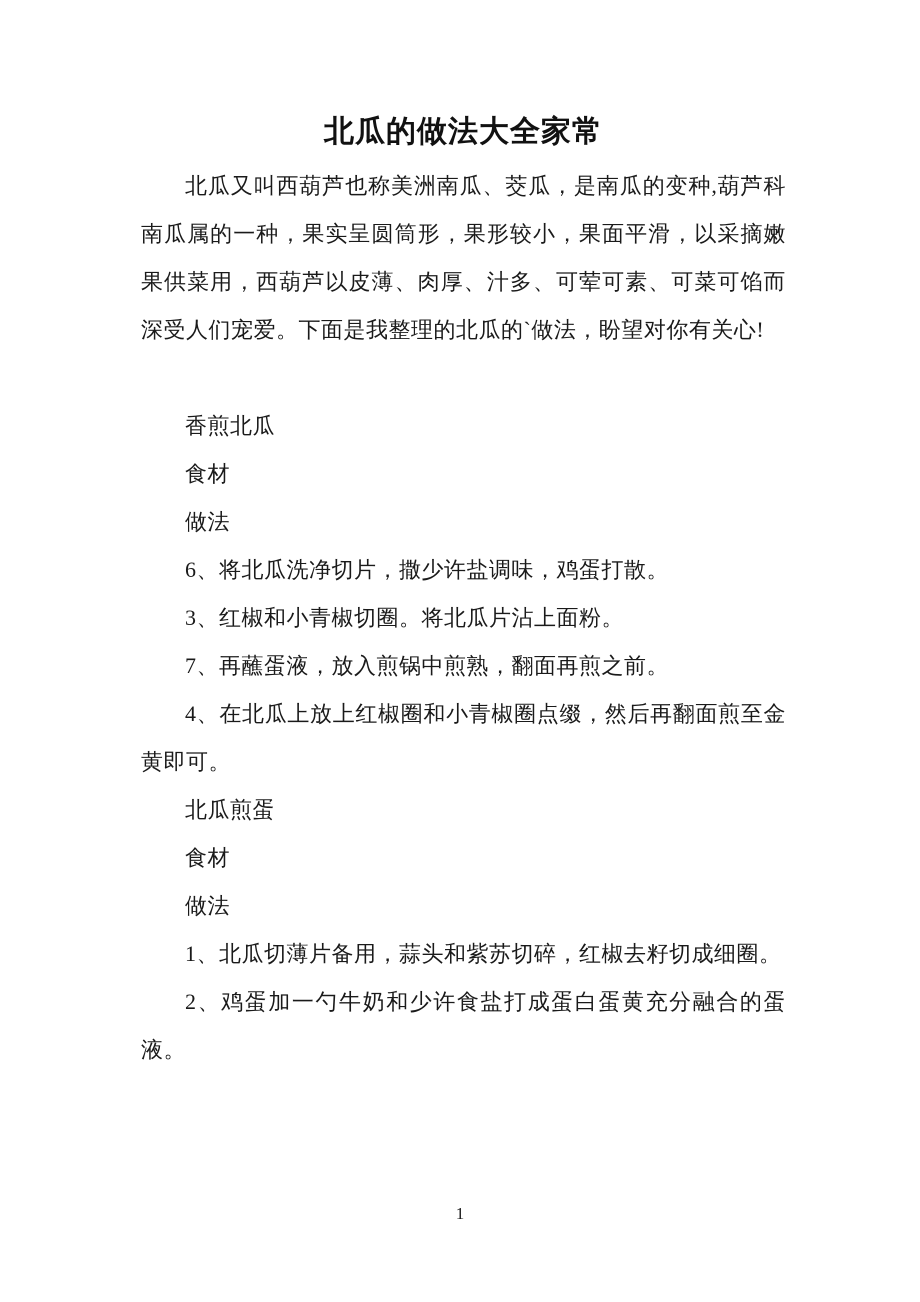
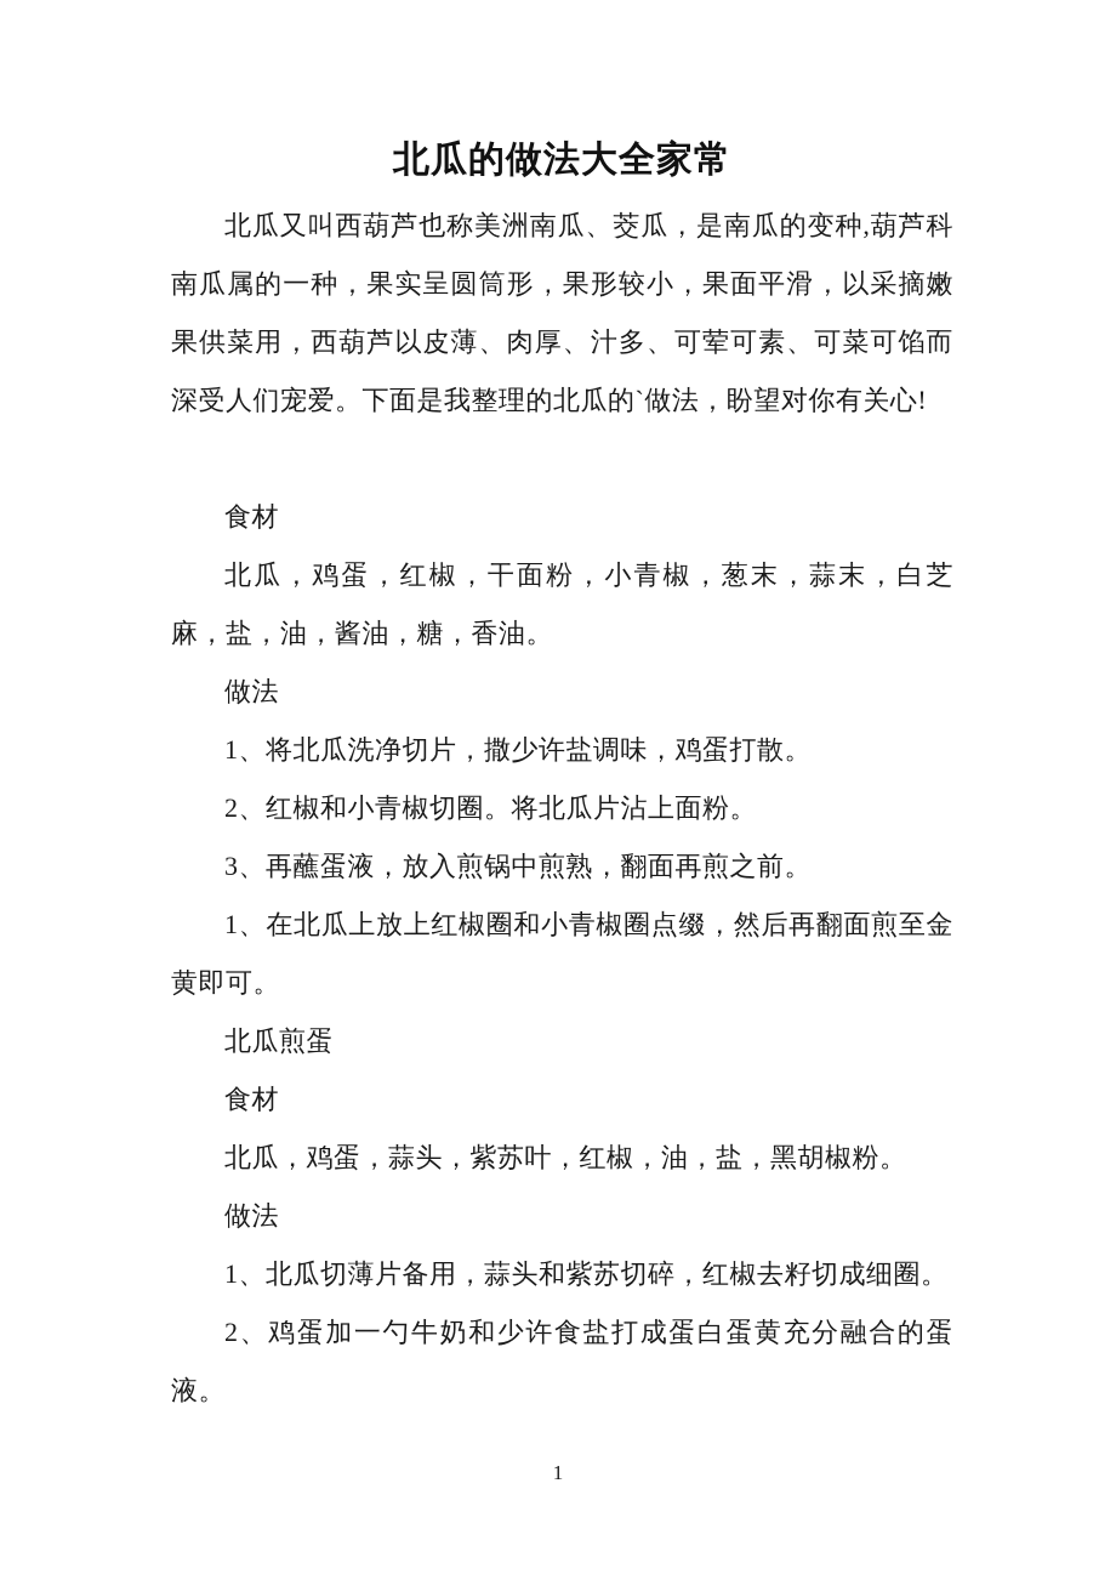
  北瓜的做法大全家常
  北瓜又叫西葫芦也称美洲南瓜、茭瓜，是南瓜的变种,葫芦科南瓜属的一种，果实呈圆筒形，果形较小，果面平滑，以采摘嫩果供菜用，西葫芦以皮薄、肉厚、汁多、可荤可素、可菜可馅而深受人们宠爱。下面是我整理的北瓜的`做法，盼望对你有关心!
- 香煎北瓜
  食材
+ 北瓜，鸡蛋，红椒，干面粉，小青椒，葱末，蒜末，白芝麻，盐，油，酱油，糖，香油。
  做法
- 6、将北瓜洗净切片，撒少许盐调味，鸡蛋打散。
+ 1、将北瓜洗净切片，撒少许盐调味，鸡蛋打散。
- 3、红椒和小青椒切圈。将北瓜片沾上面粉。
+ 2、红椒和小青椒切圈。将北瓜片沾上面粉。
- 7、再蘸蛋液，放入煎锅中煎熟，翻面再煎之前。
+ 3、再蘸蛋液，放入煎锅中煎熟，翻面再煎之前。
- 4、在北瓜上放上红椒圈和小青椒圈点缀，然后再翻面煎至金黄即可。
+ 1、在北瓜上放上红椒圈和小青椒圈点缀，然后再翻面煎至金黄即可。
  北瓜煎蛋
  食材
+ 北瓜，鸡蛋，蒜头，紫苏叶，红椒，油，盐，黑胡椒粉。
  做法
  1、北瓜切薄片备用，蒜头和紫苏切碎，红椒去籽切成细圈。
  2、鸡蛋加一勺牛奶和少许食盐打成蛋白蛋黄充分融合的蛋液。
  1
